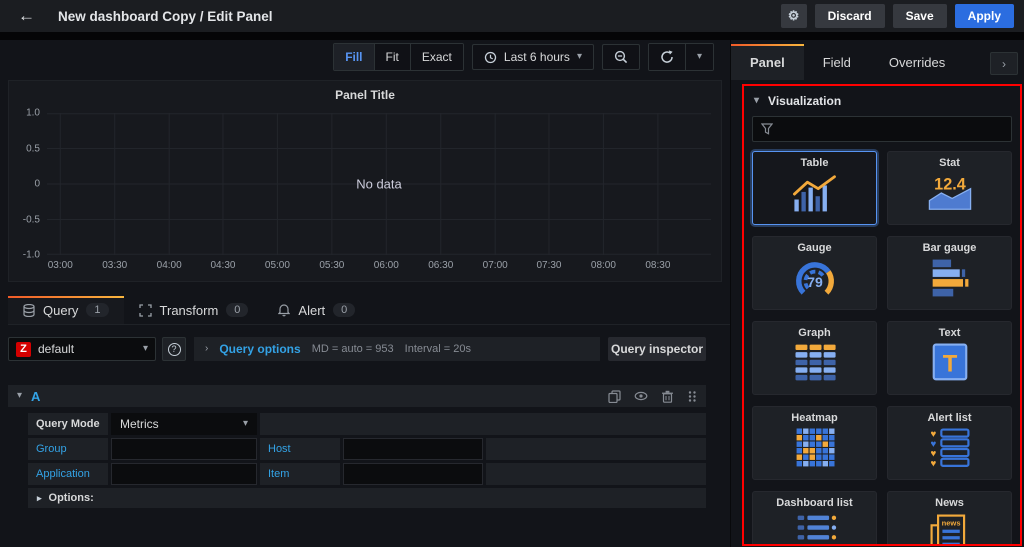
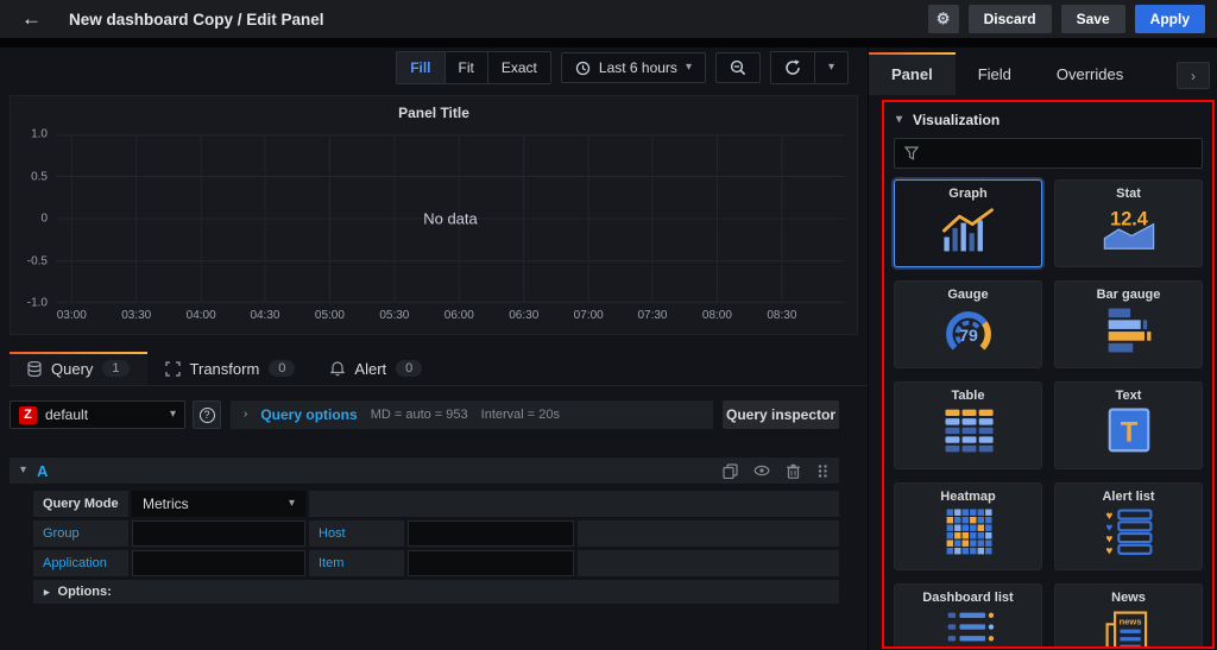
  ←
  New dashboard Copy / Edit Panel
  ⚙
  Discard
  Save
  Apply
  Fill
  Fit
  Exact
  Last 6 hours
  ▾
  ▾
  Panel Title
  1.0
  0.5
  0
  -0.5
  -1.0
  03:00
  03:30
  04:00
  04:30
  05:00
  05:30
  06:00
  06:30
  07:00
  07:30
  08:00
  08:30
  No data
  Query
  1
  Transform
  0
  Alert
  0
  Z
  default
  ▾
  ?
  ›
  Query options
  MD = auto = 953
  Interval = 20s
  Query inspector
  ▾
  A
  Query Mode
  Metrics
  ▾
  Group
  Host
  Application
  Item
  ▸
  Options:
  Panel
  Field
  Overrides
  ›
  ▾
  Visualization
- Table
+ Graph
  Stat
  12.4
  Gauge
  79
  Bar gauge
- Graph
+ Table
  Text
  T
  Heatmap
  Alert list
  ♥
  ♥
  ♥
  ♥
  Dashboard list
  News
  news
